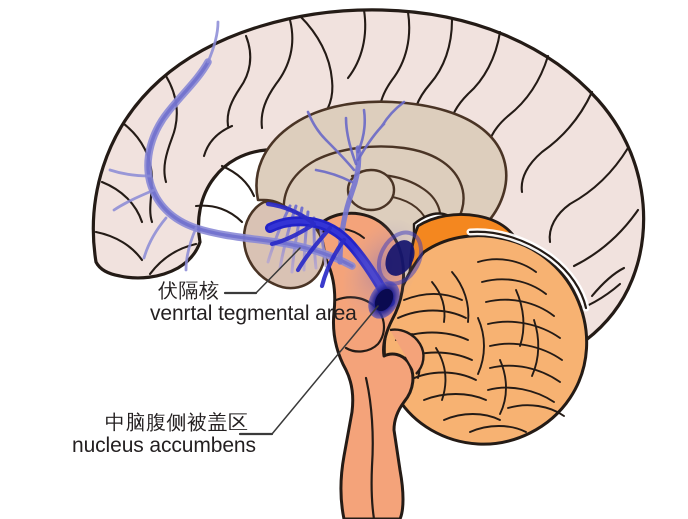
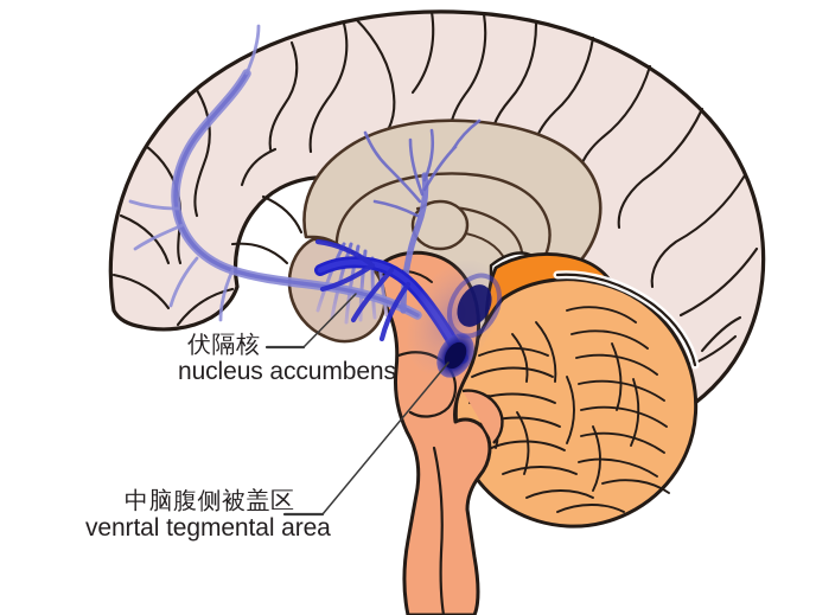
  伏隔核
- venrtal tegmental area
+ nucleus accumbens
  中脑腹侧被盖区
- nucleus accumbens
+ venrtal tegmental area
